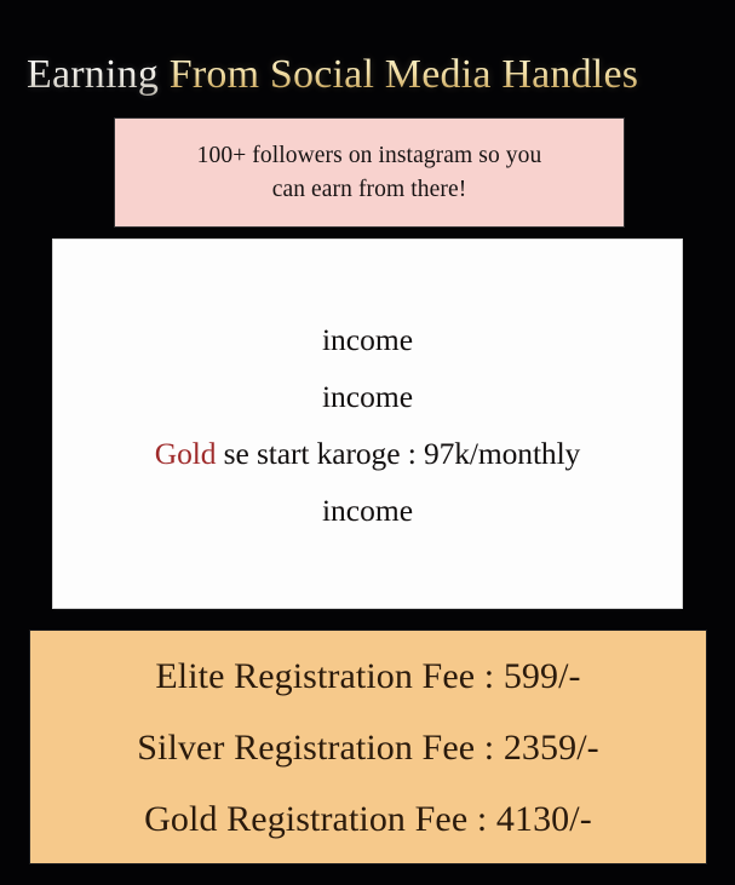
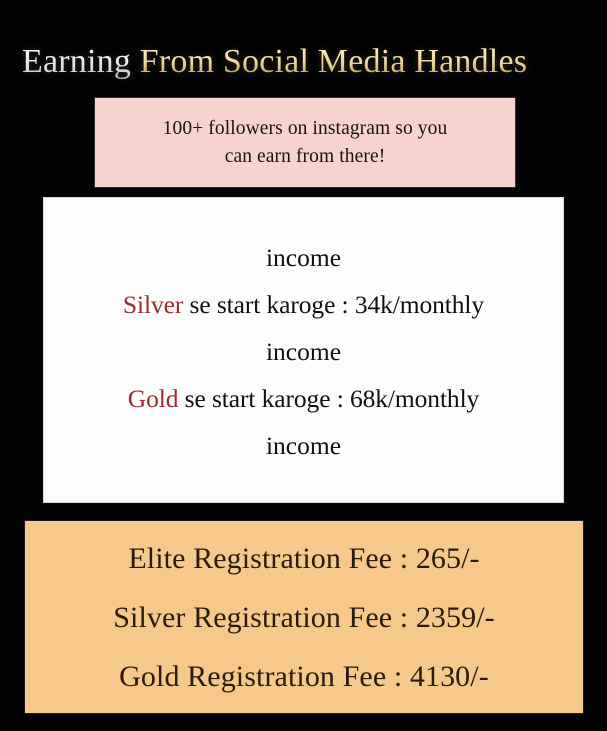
  Earning From Social Media Handles
  100+ followers on instagram so you
  can earn from there!
  income
+ Silver se start karoge : 34k/monthly
  income
- Gold se start karoge : 97k/monthly
+ Gold se start karoge : 68k/monthly
  income
- Elite Registration Fee : 599/-
+ Elite Registration Fee : 265/-
  Silver Registration Fee : 2359/-
  Gold Registration Fee : 4130/-
